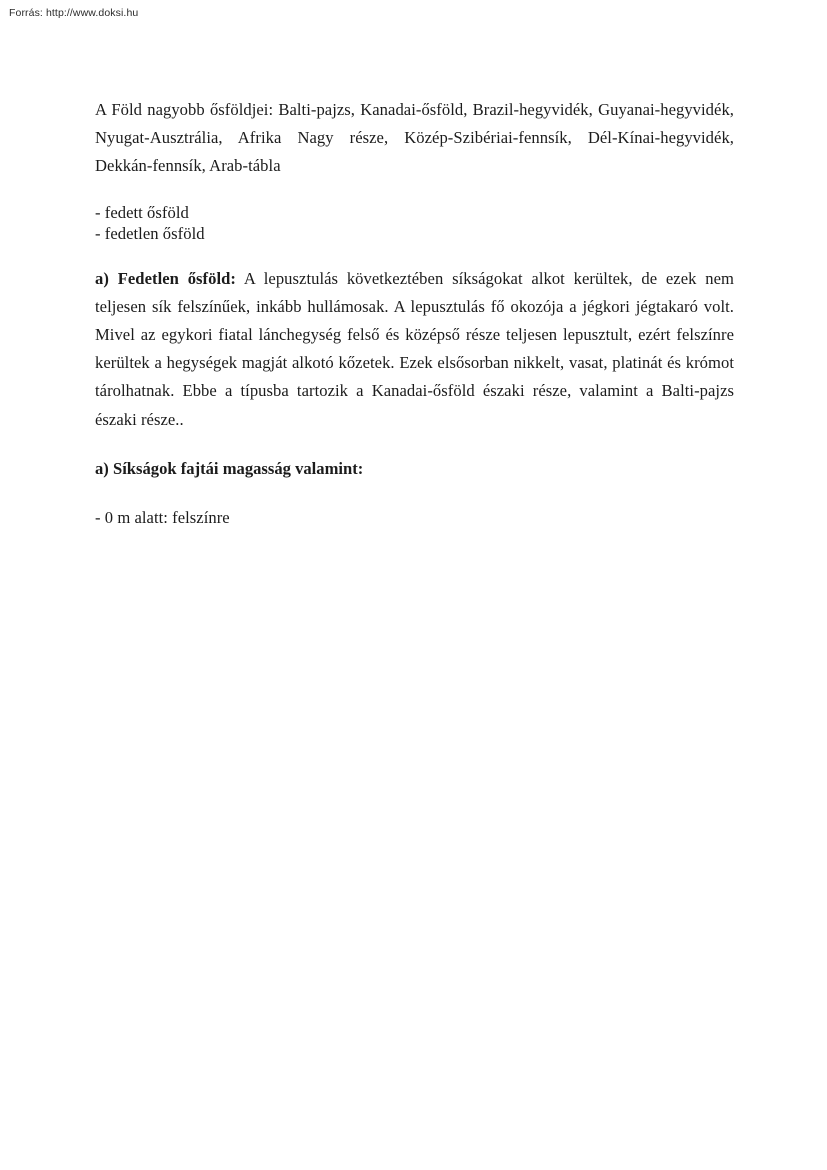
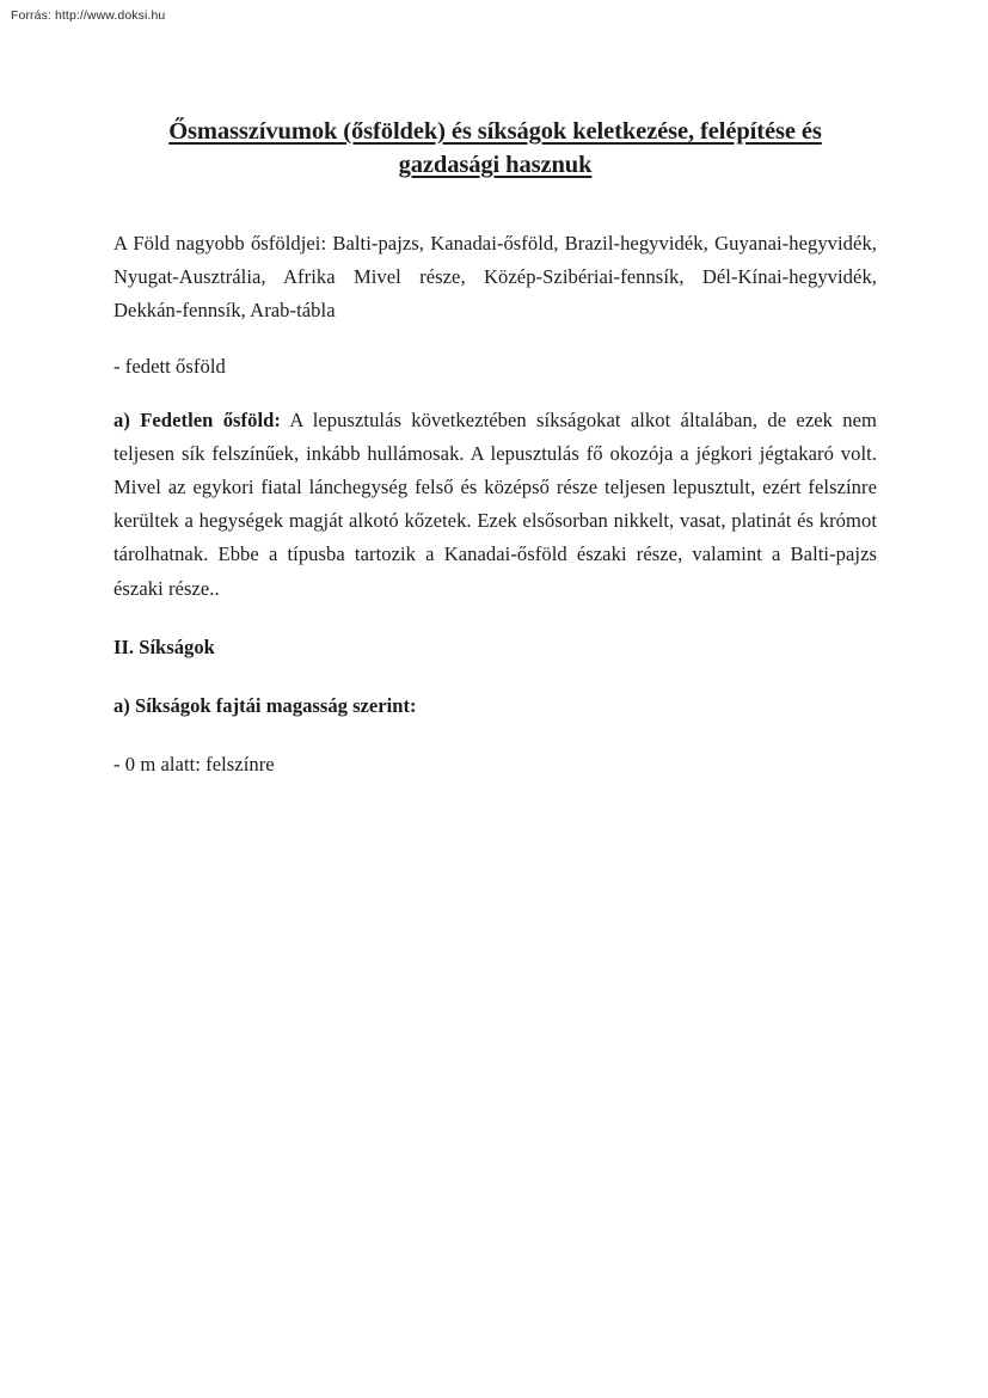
  Forrás: http://www.doksi.hu
+ Ősmasszívumok (ősföldek) és síkságok keletkezése, felépítése és gazdasági hasznuk
- A Föld nagyobb ősföldjei: Balti-pajzs, Kanadai-ősföld, Brazil-hegyvidék, Guyanai-hegyvidék, Nyugat-Ausztrália, Afrika Nagy része, Közép-Szibériai-fennsík, Dél-Kínai-hegyvidék, Dekkán-fennsík, Arab-tábla
+ A Föld nagyobb ősföldjei: Balti-pajzs, Kanadai-ősföld, Brazil-hegyvidék, Guyanai-hegyvidék, Nyugat-Ausztrália, Afrika Mivel része, Közép-Szibériai-fennsík, Dél-Kínai-hegyvidék, Dekkán-fennsík, Arab-tábla
  - fedett ősföld
- - fedetlen ősföld
- a) Fedetlen ősföld: A lepusztulás következtében síkságokat alkot kerültek, de ezek nem teljesen sík felszínűek, inkább hullámosak. A lepusztulás fő okozója a jégkori jégtakaró volt. Mivel az egykori fiatal lánchegység felső és középső része teljesen lepusztult, ezért felszínre kerültek a hegységek magját alkotó kőzetek. Ezek elsősorban nikkelt, vasat, platinát és krómot tárolhatnak. Ebbe a típusba tartozik a Kanadai-ősföld északi része, valamint a Balti-pajzs északi része..
+ a) Fedetlen ősföld: A lepusztulás következtében síkságokat alkot általában, de ezek nem teljesen sík felszínűek, inkább hullámosak. A lepusztulás fő okozója a jégkori jégtakaró volt. Mivel az egykori fiatal lánchegység felső és középső része teljesen lepusztult, ezért felszínre kerültek a hegységek magját alkotó kőzetek. Ezek elsősorban nikkelt, vasat, platinát és krómot tárolhatnak. Ebbe a típusba tartozik a Kanadai-ősföld északi része, valamint a Balti-pajzs északi része..
+ II. Síkságok
- a) Síkságok fajtái magasság valamint:
+ a) Síkságok fajtái magasság szerint:
  - 0 m alatt: felszínre
